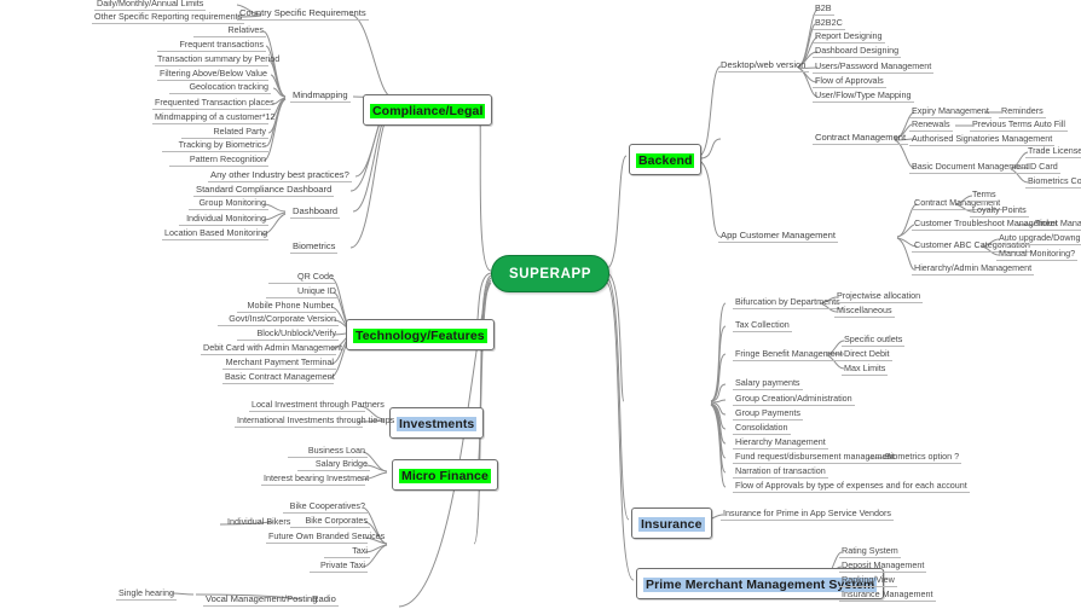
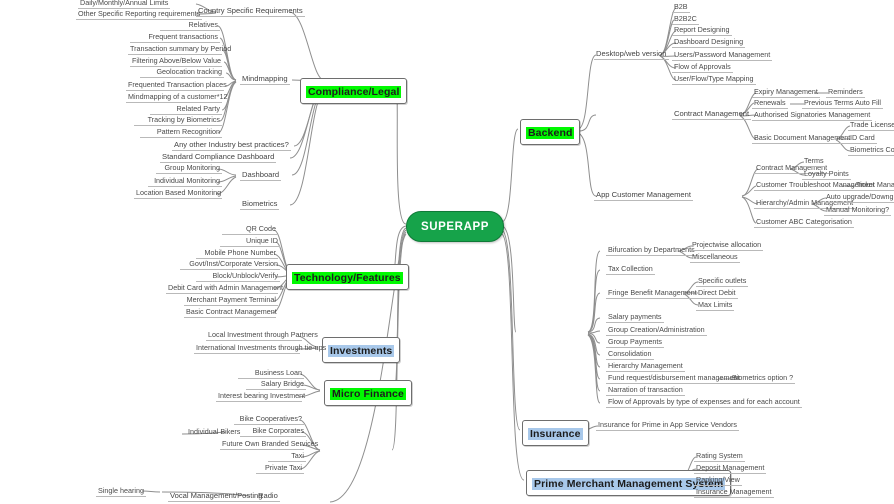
  SUPERAPP
  Compliance/Legal
  Country Specific Requirements
  Daily/Monthly/Annual Limits
  Other Specific Reporting requirements
  Mindmapping
  Relatives
  Frequent transactions
  Transaction summary by Period
  Filtering Above/Below Value
  Geolocation tracking
  Frequented Transaction places
  Mindmapping of a customer*12
  Related Party
  Tracking by Biometrics
  Pattern Recognition
  Any other Industry best practices?
  Standard Compliance Dashboard
  Dashboard
  Group Monitoring
  Individual Monitoring
  Location Based Monitoring
  Biometrics
  Technology/Features
  QR Code
  Unique ID
  Mobile Phone Number
  Govt/Inst/Corporate Version
  Block/Unblock/Verify
  Debit Card with Admin Management
  Merchant Payment Terminal
  Basic Contract Management
  Investments
  Local Investment through Partners
  International Investments through tie-ups
  Micro Finance
  Business Loan
  Salary Bridge
  Interest bearing Investment
  Bike Cooperatives?
  Bike Corporates
  Future Own Branded Services
  Taxi
  Private Taxi
  Individual Bikers
  Single hearing
  Vocal Management/Posting
  Radio
  Backend
  Desktop/web version
  B2B
  B2B2C
  Report Designing
  Dashboard Designing
  Users/Password Management
  Flow of Approvals
  User/Flow/Type Mapping
  Contract Management
  Expiry Management
  Reminders
  Renewals
  Previous Terms Auto Fill
  Authorised Signatories Management
  Basic Document Management
  Trade License
  ID Card
  Biometrics Co
  App Customer Management
  Contract Management
  Terms
  Loyalty Points
  Customer Troubleshoot Management
- Customer ABC Categorisation
+ Hierarchy/Admin Management
  Auto upgrade/Downg
  Manual Monitoring?
- Hierarchy/Admin Management
+ Customer ABC Categorisation
  Bifurcation by Departments
  Projectwise allocation
  Miscellaneous
  Tax Collection
  Fringe Benefit Management
  Specific outlets
  Direct Debit
  Max Limits
  Salary payments
  Group Creation/Administration
  Group Payments
  Consolidation
  Hierarchy Management
  Fund request/disbursement management
  Biometrics option ?
  Narration of transaction
  Flow of Approvals by type of expenses and for each account
  Insurance
  Insurance for Prime in App Service Vendors
  Prime Merchant Management System
  Rating System
  Deposit Management
  Ranking/View
  Insurance Management
